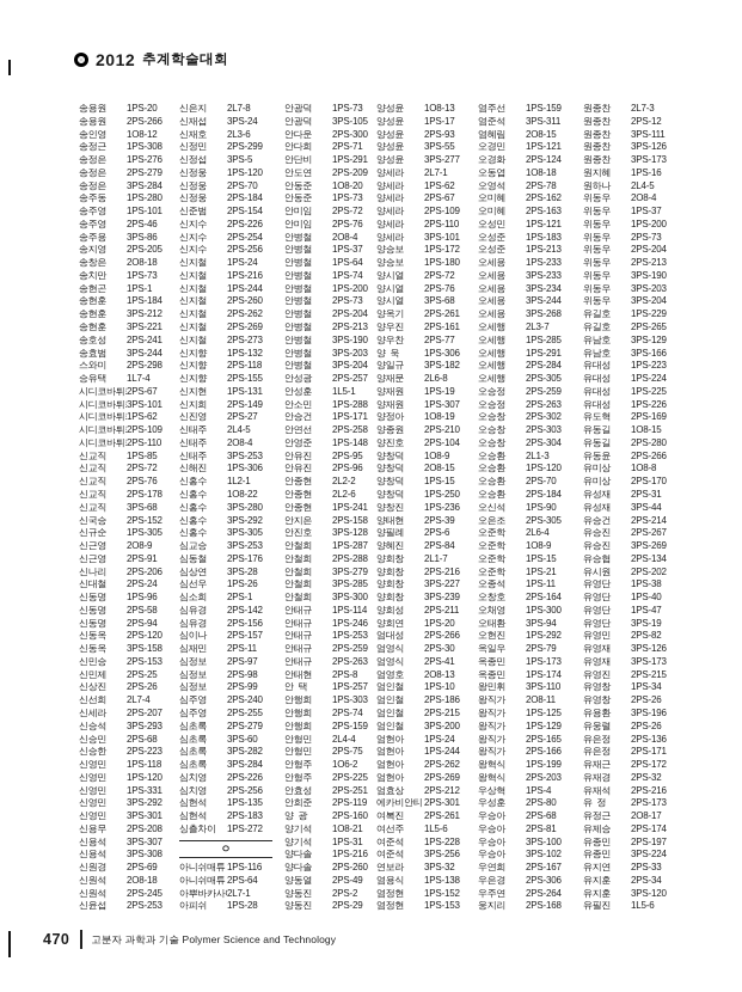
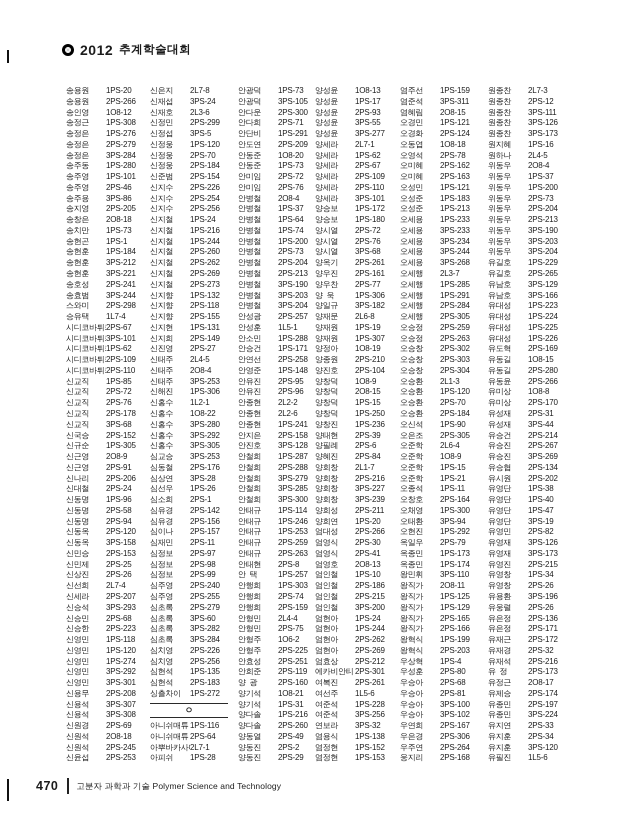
  2012
  추계학술대회
  송용원
  1PS-20
  송용원
  2PS-266
  송인영
  1O8-12
  송정근
  1PS-308
  송정은
  1PS-276
  송정은
  2PS-279
  송정은
  3PS-284
  송주동
  1PS-280
  송주영
  1PS-101
  송주영
  2PS-46
  송주용
  3PS-86
  송지영
  2PS-205
  송창은
  2O8-18
  송치만
  1PS-73
  송현곤
  1PS-1
  송현훈
  1PS-184
  송현훈
  3PS-212
  송현훈
  3PS-221
  송호성
  2PS-241
  송효범
  3PS-244
  스와미
  2PS-298
  승유택
  1L7-4
  시디코바튀
  2PS-67
  시디코바튀
  3PS-101
  시디코바튀
  1PS-62
  시디코바튀
  2PS-109
  시디코바튀
  2PS-110
  신교직
  1PS-85
  신교직
  2PS-72
  신교직
  2PS-76
  신교직
  2PS-178
  신교직
  3PS-68
  신국승
  2PS-152
  신규순
  1PS-305
  신근영
  2O8-9
  신근영
  2PS-91
  신나리
  2PS-206
  신대철
  2PS-24
  신동명
  1PS-96
  신동명
  2PS-58
  신동명
  2PS-94
  신동옥
  2PS-120
  신동옥
  3PS-158
  신민승
  2PS-153
  신민제
  2PS-25
  신상진
  2PS-26
  신선희
  2L7-4
  신세라
  2PS-207
  신승석
  3PS-293
  신승민
  2PS-68
  신승한
  2PS-223
  신영민
  1PS-118
  신영민
  1PS-120
  신영민
- 1PS-331
+ 1PS-274
  신영민
  3PS-292
  신영민
  3PS-301
  신용무
  2PS-208
  신용석
  3PS-307
  신용석
  3PS-308
  신원경
  2PS-69
  신원석
  2O8-18
  신원석
  2PS-245
  신윤섭
  2PS-253
  신은지
  2L7-8
  신재섭
  3PS-24
  신재호
  2L3-6
  신정민
  2PS-299
  신정섭
  3PS-5
  신정웅
  1PS-120
  신정웅
  2PS-70
  신정웅
  2PS-184
  신준범
  2PS-154
  신지수
  2PS-226
  신지수
  2PS-254
  신지수
  2PS-256
  신지철
  1PS-24
  신지철
  1PS-216
  신지철
  1PS-244
  신지철
  2PS-260
  신지철
  2PS-262
  신지철
  2PS-269
  신지철
  2PS-273
  신지향
  1PS-132
  신지향
  2PS-118
  신지향
  2PS-155
  신지현
  1PS-131
  신지희
  2PS-149
  신진영
  2PS-27
  신태주
  2L4-5
  신태주
  2O8-4
  신태주
  3PS-253
  신해진
  1PS-306
  신홍수
  1L2-1
  신홍수
  1O8-22
  신홍수
  3PS-280
  신홍수
  3PS-292
  신홍수
  3PS-305
  심교승
  3PS-253
  심동철
  2PS-176
  심상연
  3PS-28
  심선우
  1PS-26
  심소희
  2PS-1
  심유경
  2PS-142
  심유경
  2PS-156
  심이나
  2PS-157
  심재민
  2PS-11
  심정보
  2PS-97
  심정보
  2PS-98
  심정보
  2PS-99
  심주영
  2PS-240
  심주영
  2PS-255
  심초록
  2PS-279
  심초록
  3PS-60
  심초록
  3PS-282
  심초록
  3PS-284
  심치영
  2PS-226
  심치영
  2PS-256
  심현석
  1PS-135
  심현석
  2PS-183
  싱츨차이
  1PS-272
  ㅇ
  아니쉬매튜
  1PS-116
  아니쉬매튜
  2PS-64
  아뿌바카사
  2L7-1
  아피쉬
  1PS-28
  안광덕
  1PS-73
  안광덕
  3PS-105
  안다운
  2PS-300
  안다희
  2PS-71
  안단비
  1PS-291
  안도연
  2PS-209
  안동준
  1O8-20
  안동준
  1PS-73
  안미임
  2PS-72
  안미임
  2PS-76
  안병철
  2O8-4
  안병철
  1PS-37
  안병철
  1PS-64
  안병철
  1PS-74
  안병철
  1PS-200
  안병철
  2PS-73
  안병철
  2PS-204
  안병철
  2PS-213
  안병철
  3PS-190
  안병철
  3PS-203
  안병철
  3PS-204
  안성광
  2PS-257
  안성훈
  1L5-1
  안소민
  1PS-288
  안승건
  1PS-171
  안연선
  2PS-258
  안영준
  1PS-148
  안유진
  2PS-95
  안유진
  2PS-96
  안종현
  2L2-2
  안종현
  2L2-6
  안종현
  1PS-241
  안지은
  2PS-158
  안진호
  3PS-128
  안철희
  1PS-287
  안철희
  2PS-288
  안철희
  3PS-279
  안철희
  3PS-285
  안철희
  3PS-300
  안태규
  1PS-114
  안태규
  1PS-246
  안태규
  1PS-253
  안태규
  2PS-259
  안태규
  2PS-263
  안태현
  2PS-8
  안 택
  1PS-257
  안행희
  1PS-303
  안행희
  2PS-74
  안행희
  2PS-159
  안형민
  2L4-4
  안형민
  2PS-75
  안형주
  1O6-2
  안형주
  2PS-225
  안효성
  2PS-251
  안희준
  2PS-119
  양 광
  2PS-160
  양기석
  1O8-21
  양기석
  1PS-31
  양다솔
  1PS-216
  양다솔
  2PS-260
  양동열
  2PS-49
  양동진
  2PS-2
  양동진
  2PS-29
  양성윤
  1O8-13
  양성윤
  1PS-17
  양성윤
  2PS-93
  양성윤
  3PS-55
  양성윤
  3PS-277
  양세라
  2L7-1
  양세라
  1PS-62
  양세라
  2PS-67
  양세라
  2PS-109
  양세라
  2PS-110
  양세라
  3PS-101
  양승보
  1PS-172
  양승보
  1PS-180
  양시열
  2PS-72
  양시열
  2PS-76
  양시열
  3PS-68
  양옥기
  2PS-261
  양우진
  2PS-161
  양우찬
  2PS-77
  양 욱
  1PS-306
  양일규
  3PS-182
  양재문
  2L6-8
  양재원
  1PS-19
  양재원
  1PS-307
  양정아
  1O8-19
  양종원
  2PS-210
  양진호
  2PS-104
  양창덕
  1O8-9
  양창덕
  2O8-15
  양창덕
  1PS-15
  양창덕
  1PS-250
  양창진
  1PS-236
  양태현
  2PS-39
  양필례
  2PS-6
  양혜진
  2PS-84
  양회창
  2L1-7
  양회창
  2PS-216
  양회창
  3PS-227
  양회창
  3PS-239
  양희성
  2PS-211
  양희연
  1PS-20
  엄대성
  2PS-266
  엄영식
  2PS-30
  엄영식
  2PS-41
  엄영호
  2O8-13
  엄인철
  1PS-10
  엄인철
  2PS-186
  엄인철
  2PS-215
  엄인철
  3PS-200
  엄현아
  1PS-24
  엄현아
  1PS-244
  엄현아
  2PS-262
  엄현아
  2PS-269
  엄효상
  2PS-212
  에카비안티
  2PS-301
  여복진
  2PS-261
  여선주
  1L5-6
  여준석
  1PS-228
  여준석
  3PS-256
  연보라
  3PS-32
  염용식
  1PS-138
  염정현
  1PS-152
  염정현
  1PS-153
  염주선
  1PS-159
  염준석
  3PS-311
  염혜림
  2O8-15
  오경민
  1PS-121
  오경화
  2PS-124
  오동엽
  1O8-18
  오영석
  2PS-78
  오미혜
  2PS-162
  오미혜
  2PS-163
  오성민
  1PS-121
  오성준
  1PS-183
  오성준
  1PS-213
  오세용
  1PS-233
  오세용
  3PS-233
  오세용
  3PS-234
  오세용
  3PS-244
  오세용
  3PS-268
  오세행
  2L3-7
  오세행
  1PS-285
  오세행
  1PS-291
  오세행
  2PS-284
  오세행
  2PS-305
  오승정
  2PS-259
  오승정
  2PS-263
  오승창
  2PS-302
  오승창
  2PS-303
  오승창
  2PS-304
  오승환
  2L1-3
  오승환
  1PS-120
  오승환
  2PS-70
  오승환
  2PS-184
  오신석
  1PS-90
  오은조
  2PS-305
  오준학
  2L6-4
  오준학
  1O8-9
  오준학
  1PS-15
  오준학
  1PS-21
  오종석
  1PS-11
  오창호
  2PS-164
  오채영
  1PS-300
  오태환
  3PS-94
  오현진
  1PS-292
  옥일우
  2PS-79
  옥종민
  1PS-173
  옥종민
  1PS-174
  왕민휘
  3PS-110
  왕직가
  2O8-11
  왕직가
  1PS-125
  왕직가
  1PS-129
  왕직가
  2PS-165
  왕직가
  2PS-166
  왕혁식
  1PS-199
  왕혁식
  2PS-203
  우상혁
  1PS-4
  우성훈
  2PS-80
  우승아
  2PS-68
  우승아
  2PS-81
  우승아
  3PS-100
  우승아
  3PS-102
  우연희
  2PS-167
  우은경
  2PS-306
  우주연
  2PS-264
  웅지리
  2PS-168
  원종찬
  2L7-3
  원종찬
  2PS-12
  원종찬
  3PS-111
  원종찬
  3PS-126
  원종찬
  3PS-173
  원지혜
  1PS-16
  원하나
  2L4-5
  위동우
  2O8-4
  위동우
  1PS-37
  위동우
  1PS-200
  위동우
  2PS-73
  위동우
  2PS-204
  위동우
  2PS-213
  위동우
  3PS-190
  위동우
  3PS-203
  위동우
  3PS-204
  유길호
  1PS-229
  유길호
  2PS-265
  유남호
  3PS-129
  유남호
  3PS-166
  유대성
  1PS-223
  유대성
  1PS-224
  유대성
  1PS-225
  유대성
  1PS-226
  유도혁
  2PS-169
  유동길
  1O8-15
  유동길
  2PS-280
  유동윤
  2PS-266
  유미상
  1O8-8
  유미상
  2PS-170
  유성재
  2PS-31
  유성재
  3PS-44
  유승건
  2PS-214
  유승진
  2PS-267
  유승진
  3PS-269
  유승협
  2PS-134
  유시원
  2PS-202
  유영단
  1PS-38
  유영단
  1PS-40
  유영단
  1PS-47
  유영단
  3PS-19
  유영민
  2PS-82
  유영재
  3PS-126
  유영재
  3PS-173
  유영진
  2PS-215
  유영창
  1PS-34
  유영창
  2PS-26
  유용환
  3PS-196
  유웅렬
  2PS-26
  유은정
  2PS-136
  유은정
  2PS-171
  유재근
  2PS-172
  유재경
  2PS-32
  유재석
  2PS-216
  유 정
  2PS-173
  유정근
  2O8-17
  유제승
  2PS-174
  유종민
  2PS-197
  유종민
  3PS-224
  유지연
  2PS-33
  유지훈
  2PS-34
  유지훈
  3PS-120
  유필진
  1L5-6
  470
  고분자 과학과 기술 Polymer Science and Technology
